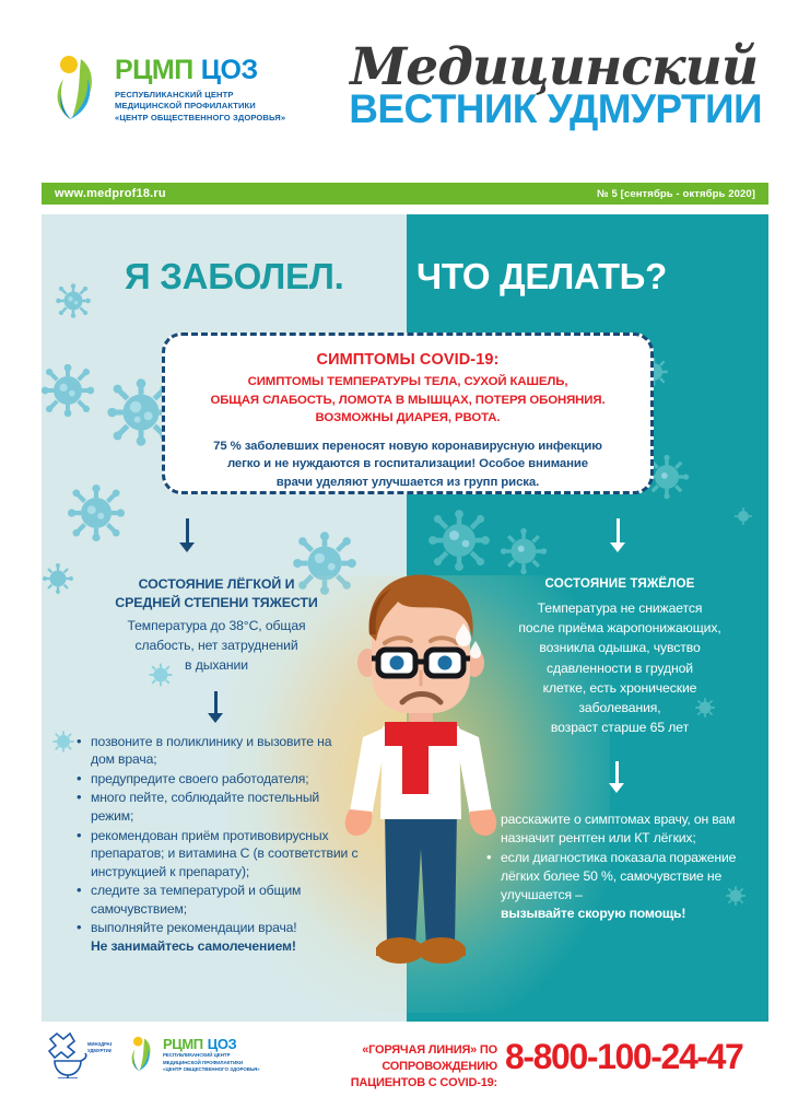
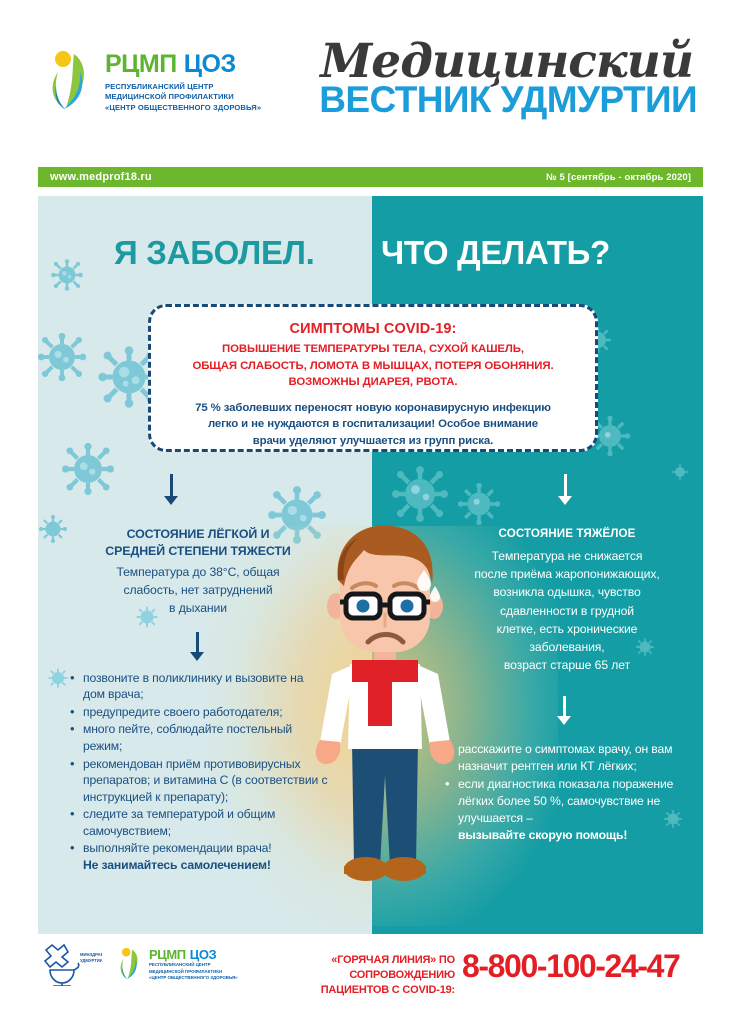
  РЦМП
  ЦОЗ
  РЕСПУБЛИКАНСКИЙ ЦЕНТР
  МЕДИЦИНСКОЙ ПРОФИЛАКТИКИ
  «ЦЕНТР ОБЩЕСТВЕННОГО ЗДОРОВЬЯ»
  Медицинский
  ВЕСТНИК УДМУРТИИ
  www.medprof18.ru
  № 5 [сентябрь - октябрь 2020]
  Я ЗАБОЛЕЛ.
  ЧТО ДЕЛАТЬ?
  СИМПТОМЫ COVID-19:
- СИМПТОМЫ ТЕМПЕРАТУРЫ ТЕЛА, СУХОЙ КАШЕЛЬ,
+ ПОВЫШЕНИЕ ТЕМПЕРАТУРЫ ТЕЛА, СУХОЙ КАШЕЛЬ,
  ОБЩАЯ СЛАБОСТЬ, ЛОМОТА В МЫШЦАХ, ПОТЕРЯ ОБОНЯНИЯ.
  ВОЗМОЖНЫ ДИАРЕЯ, РВОТА.
  75 % заболевших переносят новую коронавирусную инфекцию
  легко и не нуждаются в госпитализации! Особое внимание
  врачи уделяют улучшается из групп риска.
  СОСТОЯНИЕ ЛЁГКОЙ И
  СРЕДНЕЙ СТЕПЕНИ ТЯЖЕСТИ
  Температура до 38°С, общая
  слабость, нет затруднений
  в дыхании
  позвоните в поликлинику и вызовите на дом врача;
  предупредите своего работодателя;
  много пейте, соблюдайте постельный режим;
  рекомендован приём противовирусных препаратов; и витамина С (в соответствии с инструкцией к препарату);
  следите за температурой и общим самочувствием;
  выполняйте рекомендации врача!
  Не занимайтесь самолечением!
  СОСТОЯНИЕ ТЯЖЁЛОЕ
  Температура не снижается
  после приёма жаропонижающих,
  возникла одышка, чувство
  сдавленности в грудной
  клетке, есть хронические
  заболевания,
  возраст старше 65 лет
  расскажите о симптомах врачу, он вам назначит рентген или КТ лёгких;
  если диагностика показала поражение лёгких более 50 %, самочувствие не улучшается –
  вызывайте скорую помощь!
  РЦМП
  ЦОЗ
  «ГОРЯЧАЯ ЛИНИЯ» ПО СОПРОВОЖДЕНИЮ
  ПАЦИЕНТОВ С COVID-19:
  8-800-100-24-47
